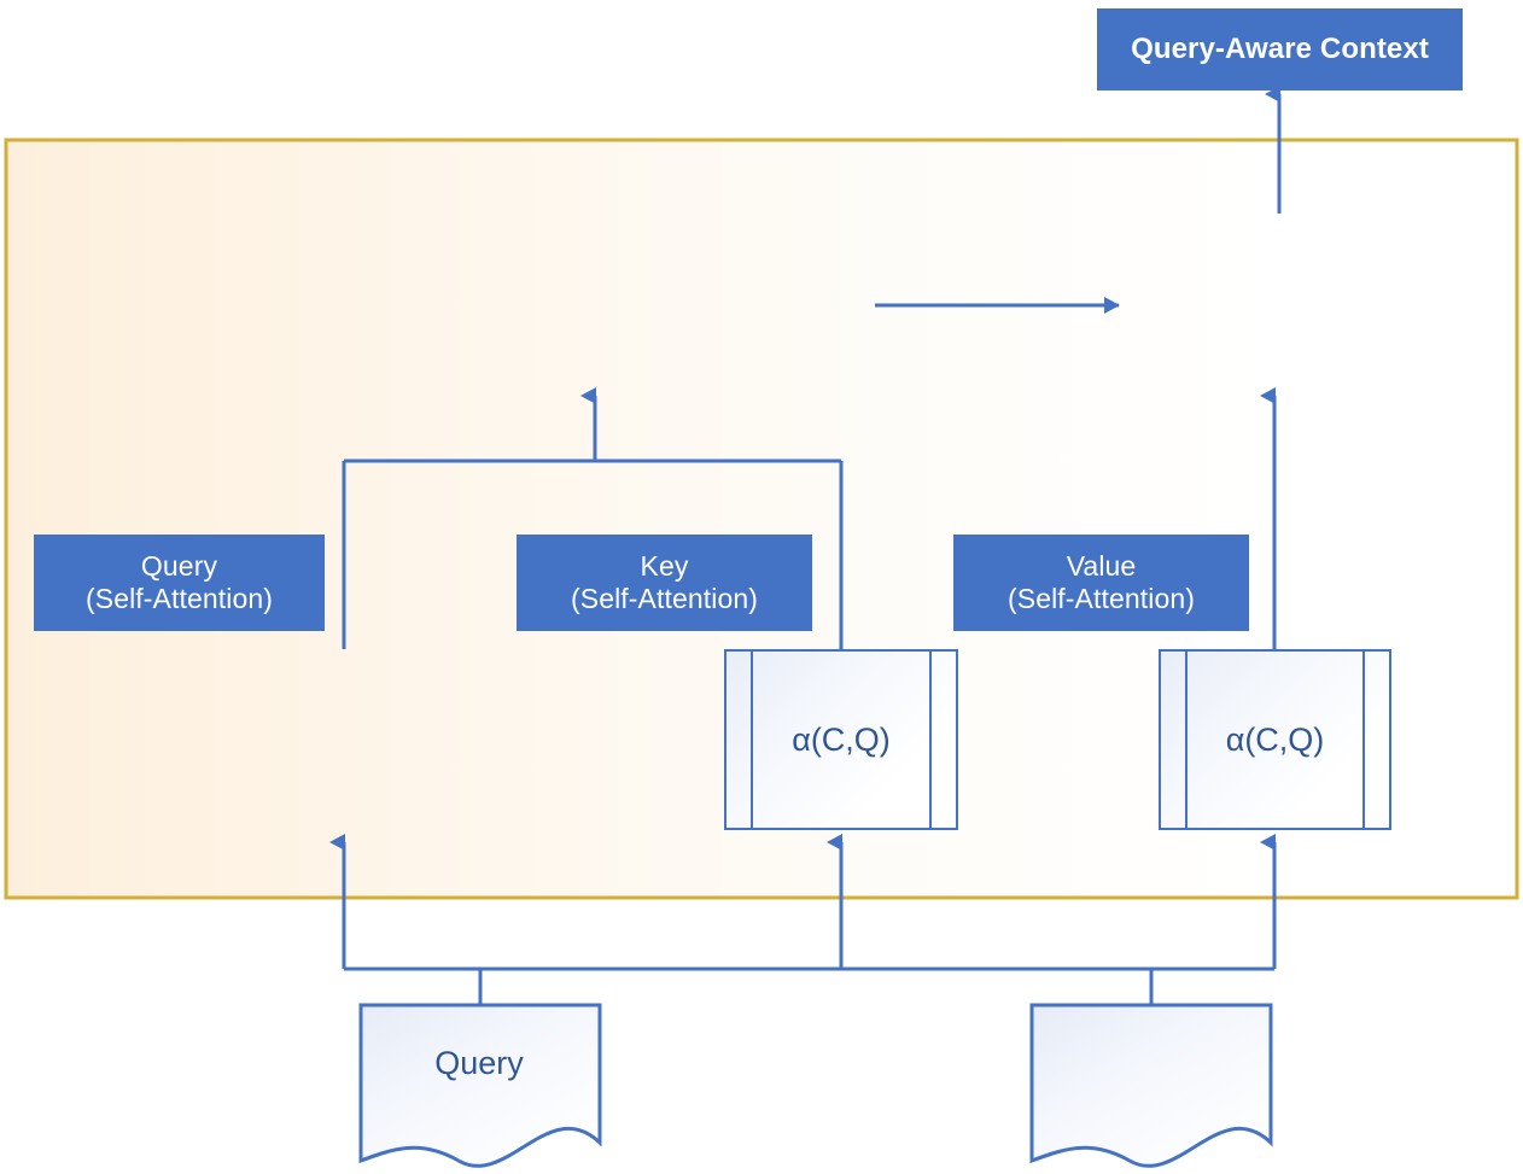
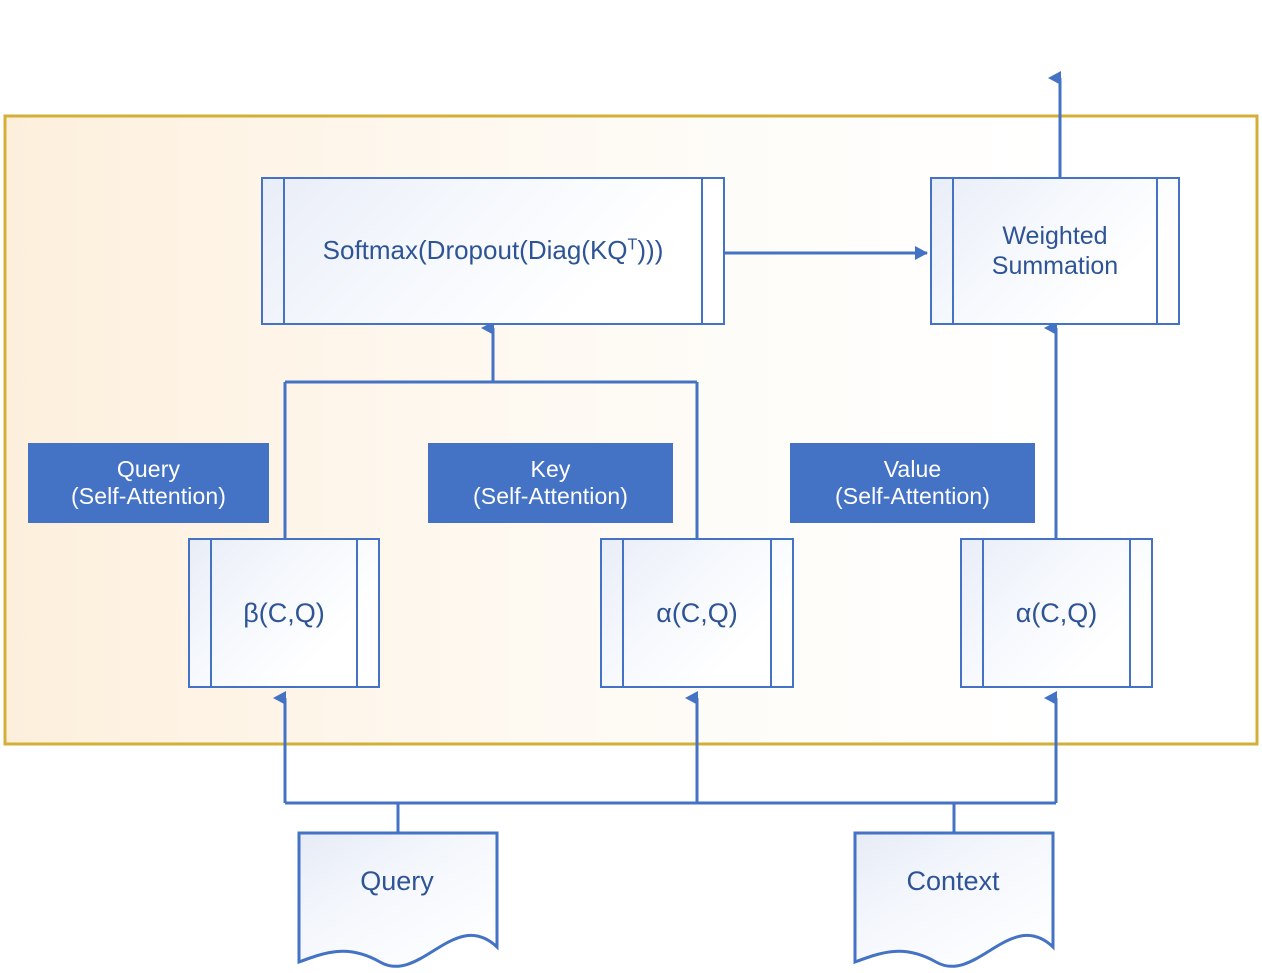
- Query-Aware Context
  Query
  (Self-Attention)
  Key
  (Self-Attention)
  Value
  (Self-Attention)
+ Softmax(Dropout(Diag(KQT)))
+ Weighted
+ Summation
+ β(C,Q)
  α(C,Q)
  α(C,Q)
  Query
+ Context
